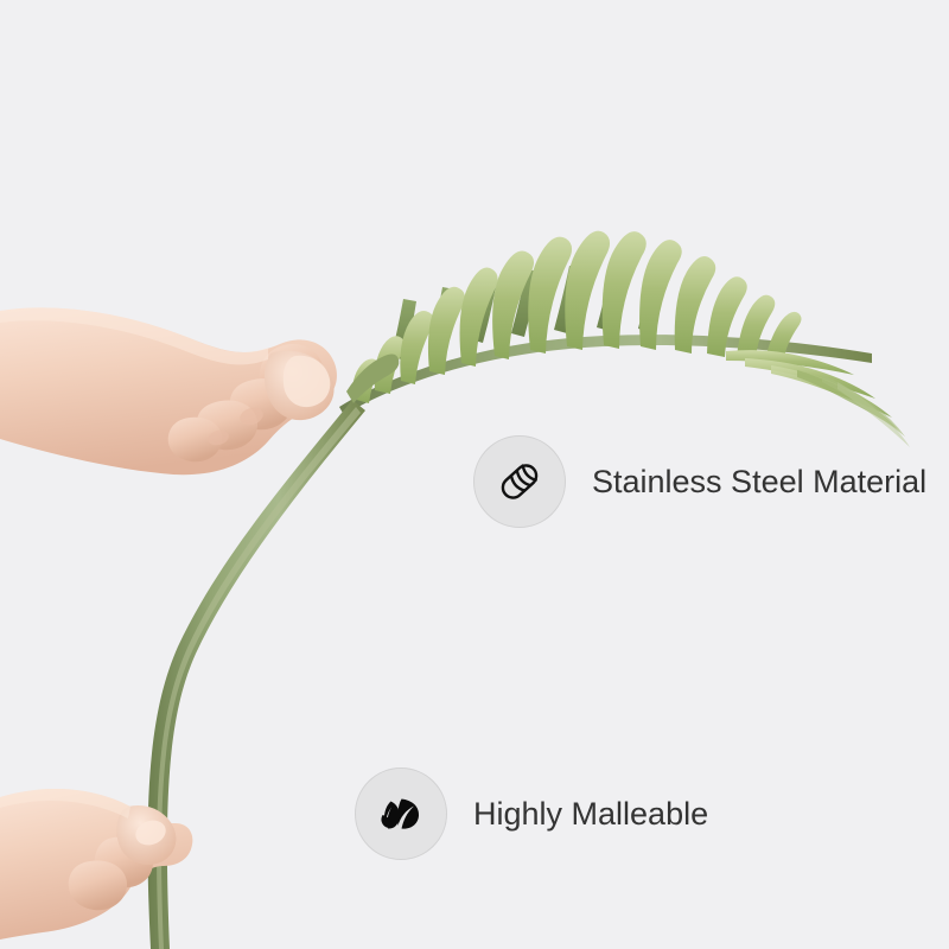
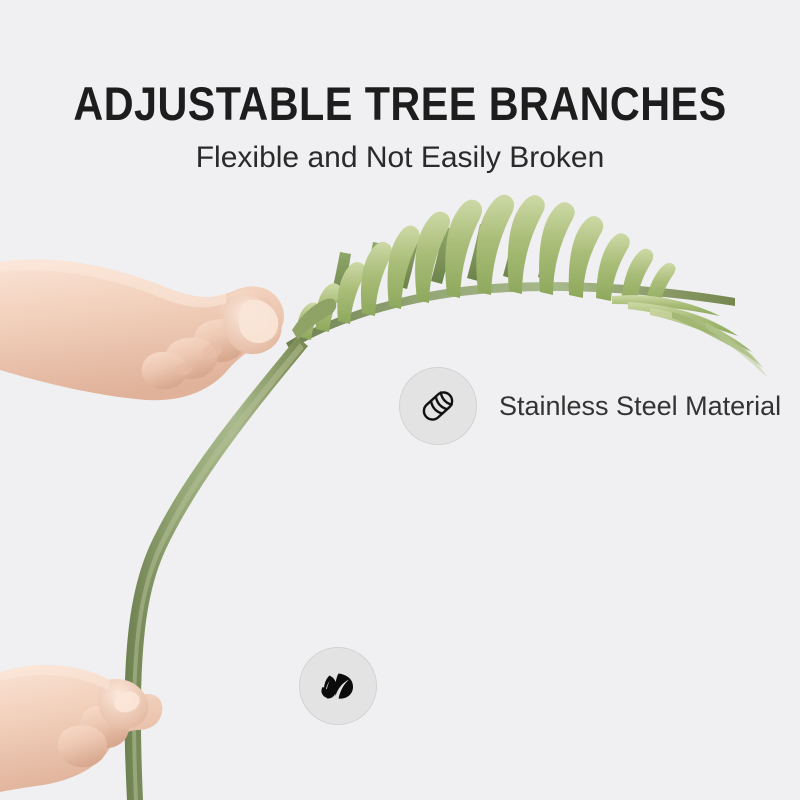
+ ADJUSTABLE TREE BRANCHES
+ Flexible and Not Easily Broken
  Stainless Steel Material
- Highly Malleable
